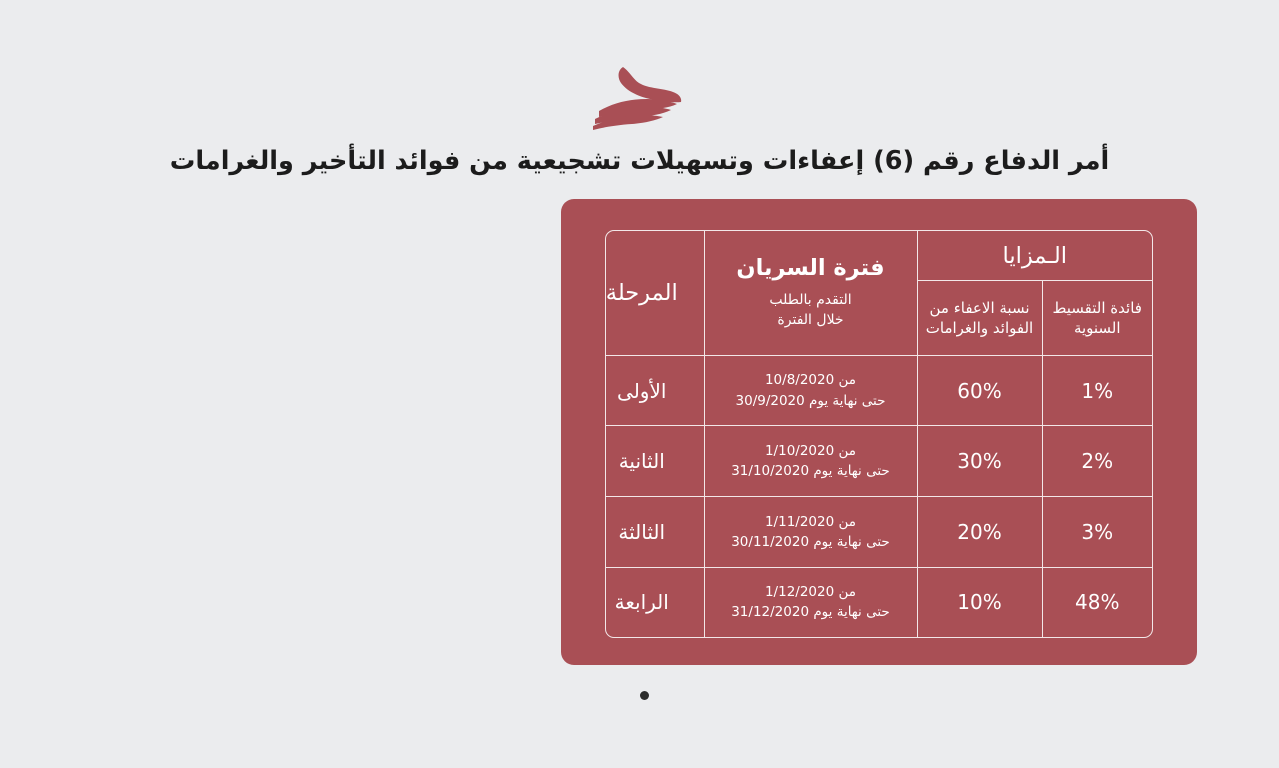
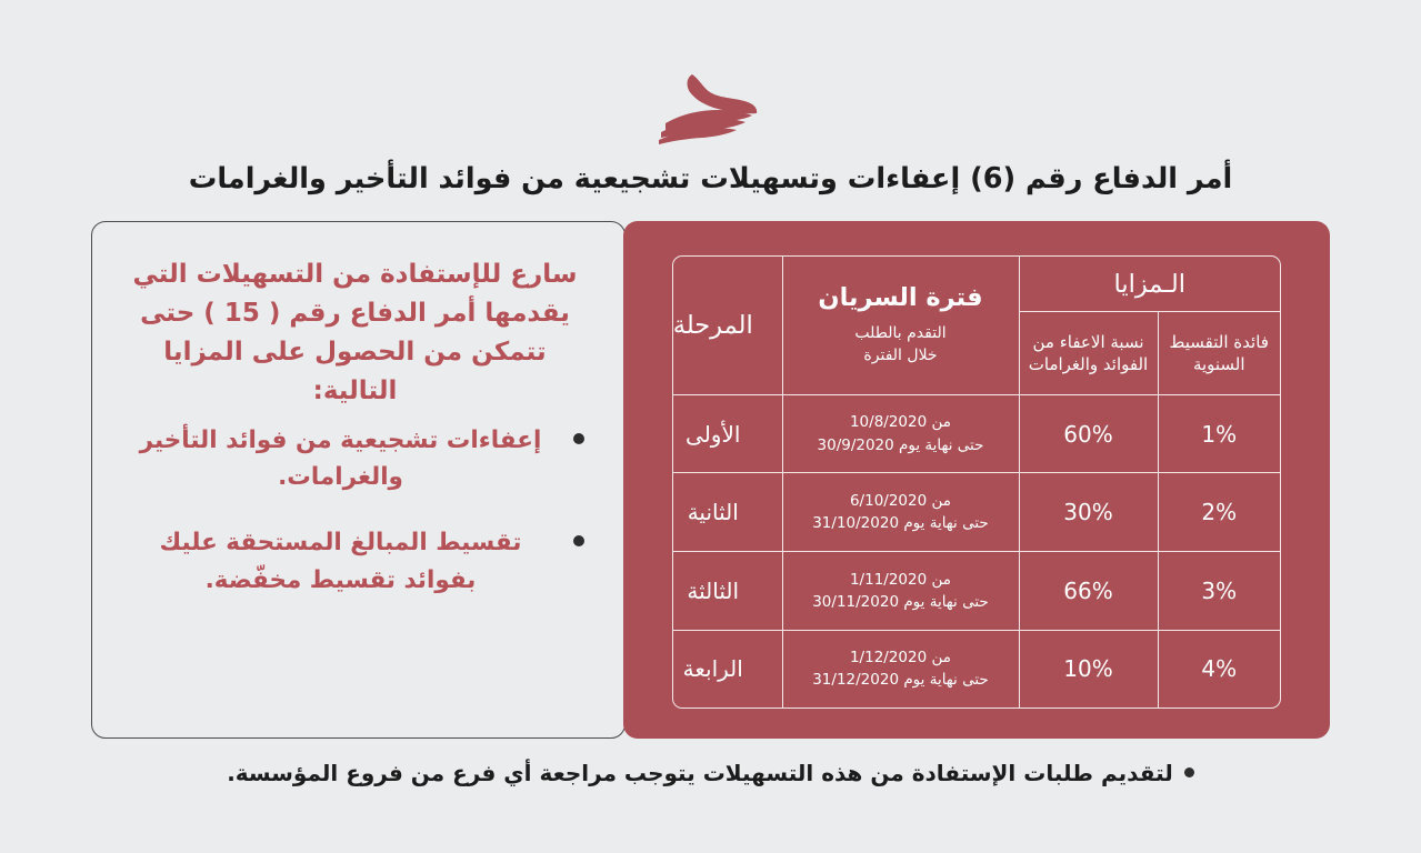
  أمر الدفاع رقم (6) إعفاءات وتسهيلات تشجيعية من فوائد التأخير والغرامات
  الـمزايا	فترة السريان التقدم بالطلب خلال الفترة	المرحلة
  فائدة التقسيط السنوية	نسبة الاعفاء من الفوائد والغرامات
  1%	60%	من 10/8/2020 حتى نهاية يوم 30/9/2020	الأولى
- 2%	30%	من 1/10/2020 حتى نهاية يوم 31/10/2020	الثانية
+ 2%	30%	من 6/10/2020 حتى نهاية يوم 31/10/2020	الثانية
- 3%	20%	من 1/11/2020 حتى نهاية يوم 30/11/2020	الثالثة
+ 3%	66%	من 1/11/2020 حتى نهاية يوم 30/11/2020	الثالثة
- 48%	10%	من 1/12/2020 حتى نهاية يوم 31/12/2020	الرابعة
+ 4%	10%	من 1/12/2020 حتى نهاية يوم 31/12/2020	الرابعة
+ سارع للإستفادة من التسهيلات التي يقدمها أمر الدفاع رقم ( 15 ) حتى تتمكن من الحصول على المزايا التالية:
+ إعفاءات تشجيعية من فوائد التأخير والغرامات.
+ تقسيط المبالغ المستحقة عليك بفوائد تقسيط مخفّضة.
+ لتقديم طلبات الإستفادة من هذه التسهيلات يتوجب مراجعة أي فرع من فروع المؤسسة.
